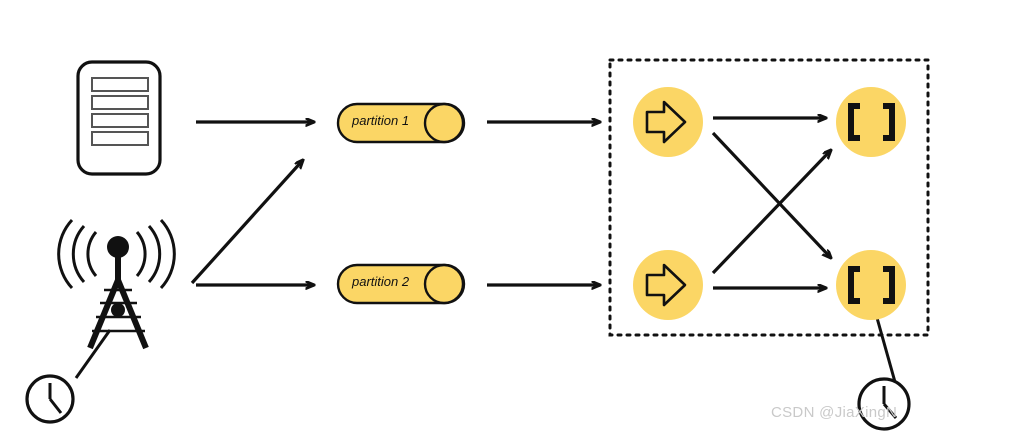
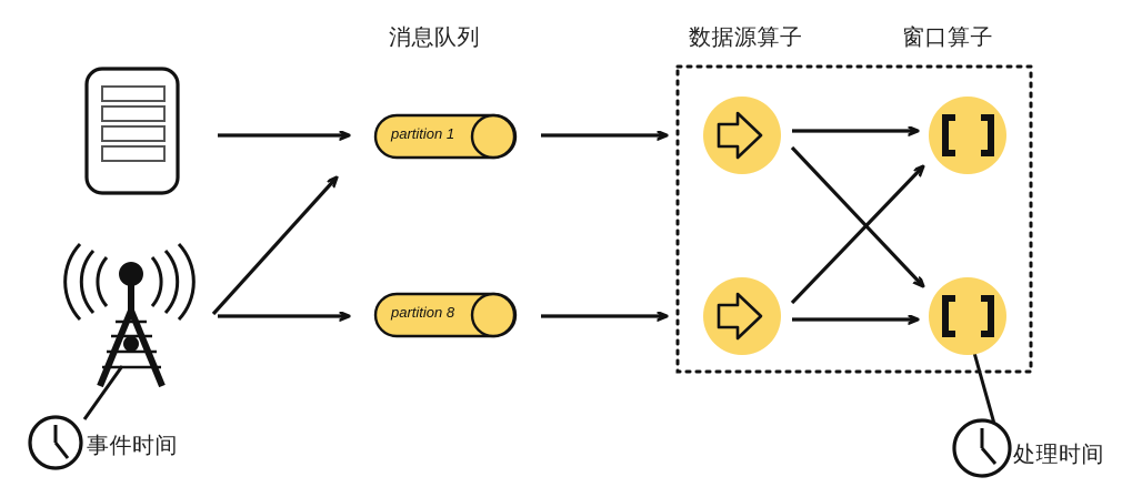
+ 消息队列
+ 数据源算子
+ 窗口算子
+ 事件时间
+ 处理时间
  partition 1
- partition 2
+ partition 8
- CSDN @JiaXingN
